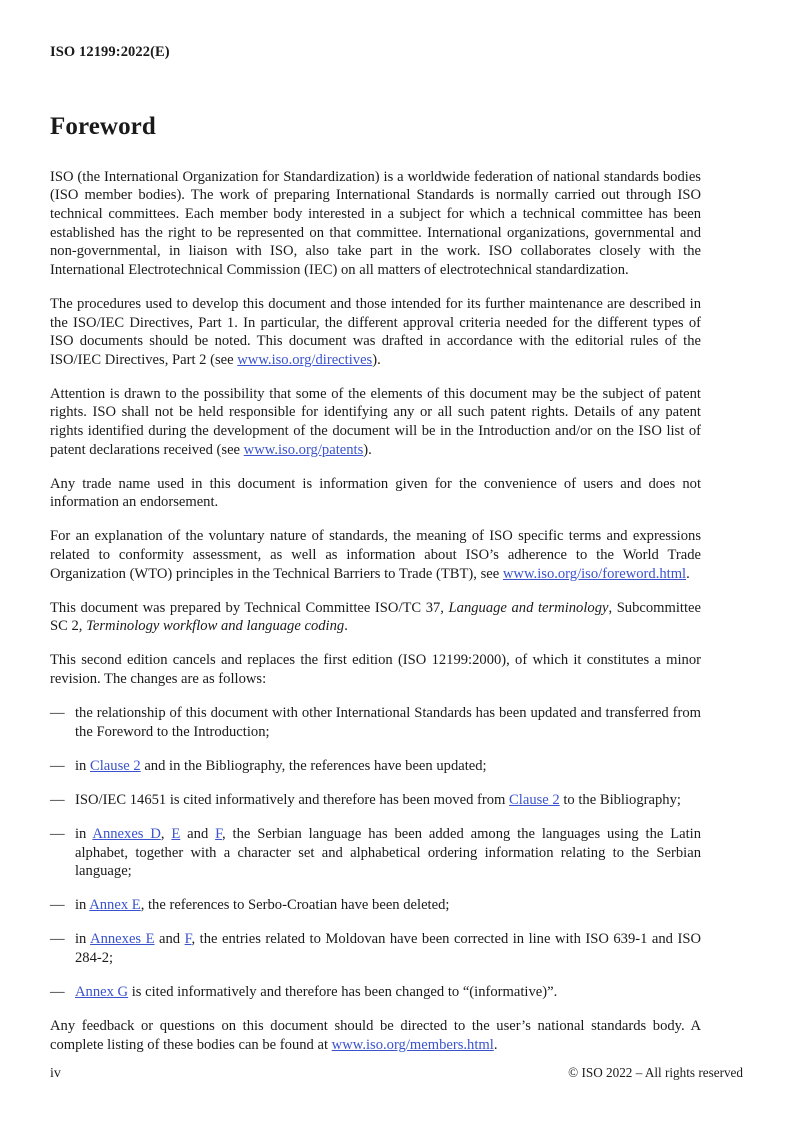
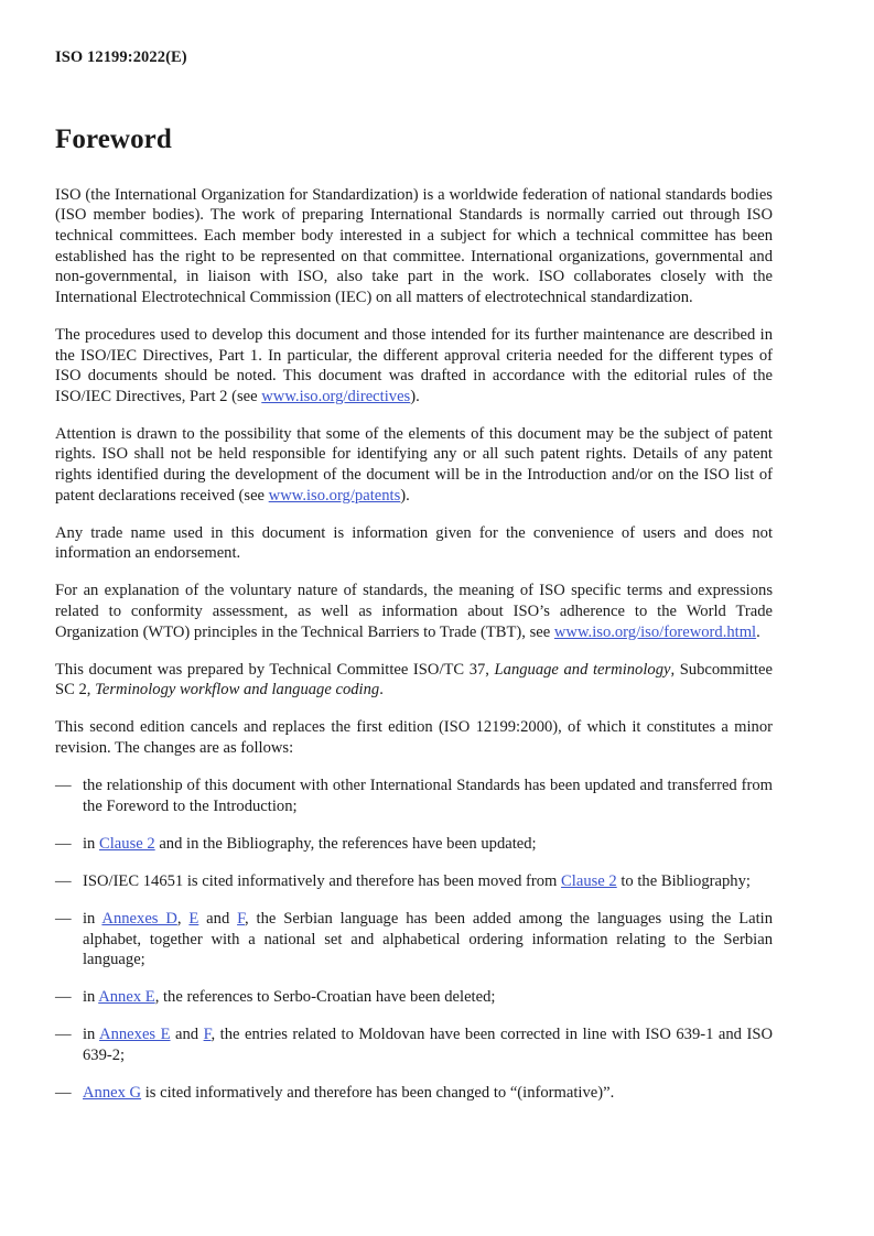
  ISO 12199:2022(E)
  Foreword
  ISO (the International Organization for Standardization) is a worldwide federation of national standards bodies (ISO member bodies). The work of preparing International Standards is normally carried out through ISO technical committees. Each member body interested in a subject for which a technical committee has been established has the right to be represented on that committee. International organizations, governmental and non-governmental, in liaison with ISO, also take part in the work. ISO collaborates closely with the International Electrotechnical Commission (IEC) on all matters of electrotechnical standardization.
  The procedures used to develop this document and those intended for its further maintenance are described in the ISO/IEC Directives, Part 1. In particular, the different approval criteria needed for the different types of ISO documents should be noted. This document was drafted in accordance with the editorial rules of the ISO/IEC Directives, Part 2 (see www.iso.org/directives).
  Attention is drawn to the possibility that some of the elements of this document may be the subject of patent rights. ISO shall not be held responsible for identifying any or all such patent rights. Details of any patent rights identified during the development of the document will be in the Introduction and/or on the ISO list of patent declarations received (see www.iso.org/patents).
  Any trade name used in this document is information given for the convenience of users and does not information an endorsement.
  For an explanation of the voluntary nature of standards, the meaning of ISO specific terms and expressions related to conformity assessment, as well as information about ISO’s adherence to the World Trade Organization (WTO) principles in the Technical Barriers to Trade (TBT), see www.iso.org/iso/foreword.html.
  This document was prepared by Technical Committee ISO/TC 37, Language and terminology, Subcommittee SC 2, Terminology workflow and language coding.
  This second edition cancels and replaces the first edition (ISO 12199:2000), of which it constitutes a minor revision. The changes are as follows:
  —
  the relationship of this document with other International Standards has been updated and transferred from the Foreword to the Introduction;
  —
  in Clause 2 and in the Bibliography, the references have been updated;
  —
  ISO/IEC 14651 is cited informatively and therefore has been moved from Clause 2 to the Bibliography;
  —
- in Annexes D, E and F, the Serbian language has been added among the languages using the Latin alphabet, together with a character set and alphabetical ordering information relating to the Serbian language;
+ in Annexes D, E and F, the Serbian language has been added among the languages using the Latin alphabet, together with a national set and alphabetical ordering information relating to the Serbian language;
  —
  in Annex E, the references to Serbo-Croatian have been deleted;
  —
- in Annexes E and F, the entries related to Moldovan have been corrected in line with ISO 639-1 and ISO 284-2;
+ in Annexes E and F, the entries related to Moldovan have been corrected in line with ISO 639-1 and ISO 639-2;
  —
  Annex G is cited informatively and therefore has been changed to “(informative)”.
- Any feedback or questions on this document should be directed to the user’s national standards body. A complete listing of these bodies can be found at www.iso.org/members.html.
- iv
- © ISO 2022 – All rights reserved
